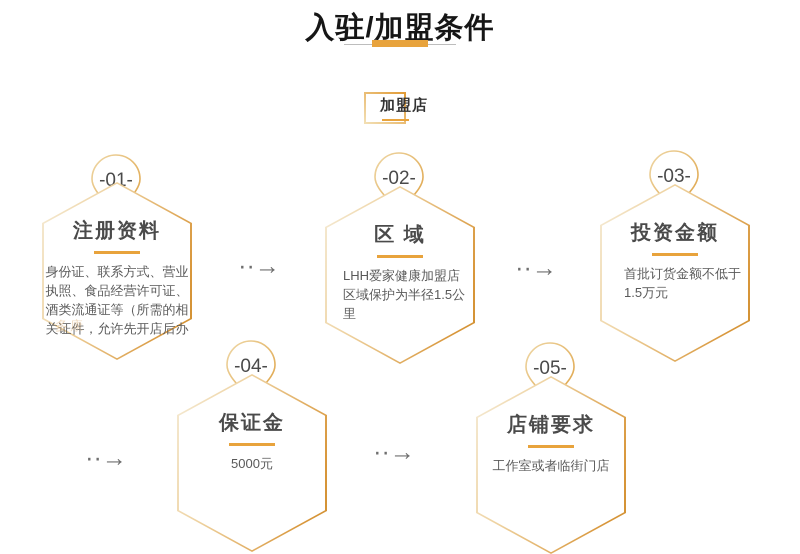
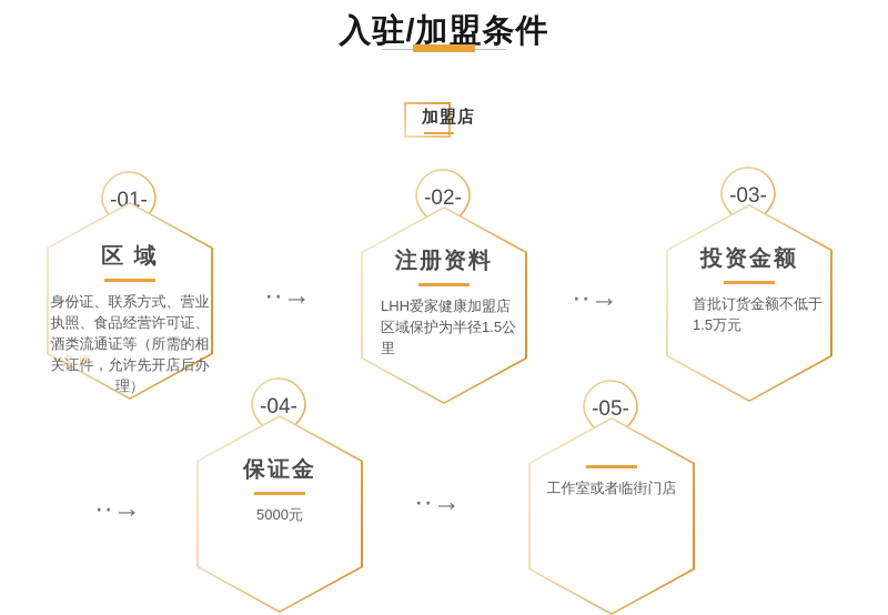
  入驻/加盟条件
  加盟店
  -01-
- 注册资料
+ 区 域
  身份证、联系方式、营业
  执照、食品经营许可证、
  酒类流通证等（所需的相
  关证件，允许先开店后办
+ 理）
  ··→
  -02-
- 区 域
+ 注册资料
  LHH爱家健康加盟店
  区域保护为半径1.5公
  里
  ··→
  -03-
  投资金额
  首批订货金额不低于
  1.5万元
  ··→
  -04-
  保证金
  5000元
  ··→
  -05-
- 店铺要求
  工作室或者临街门店
  多康
